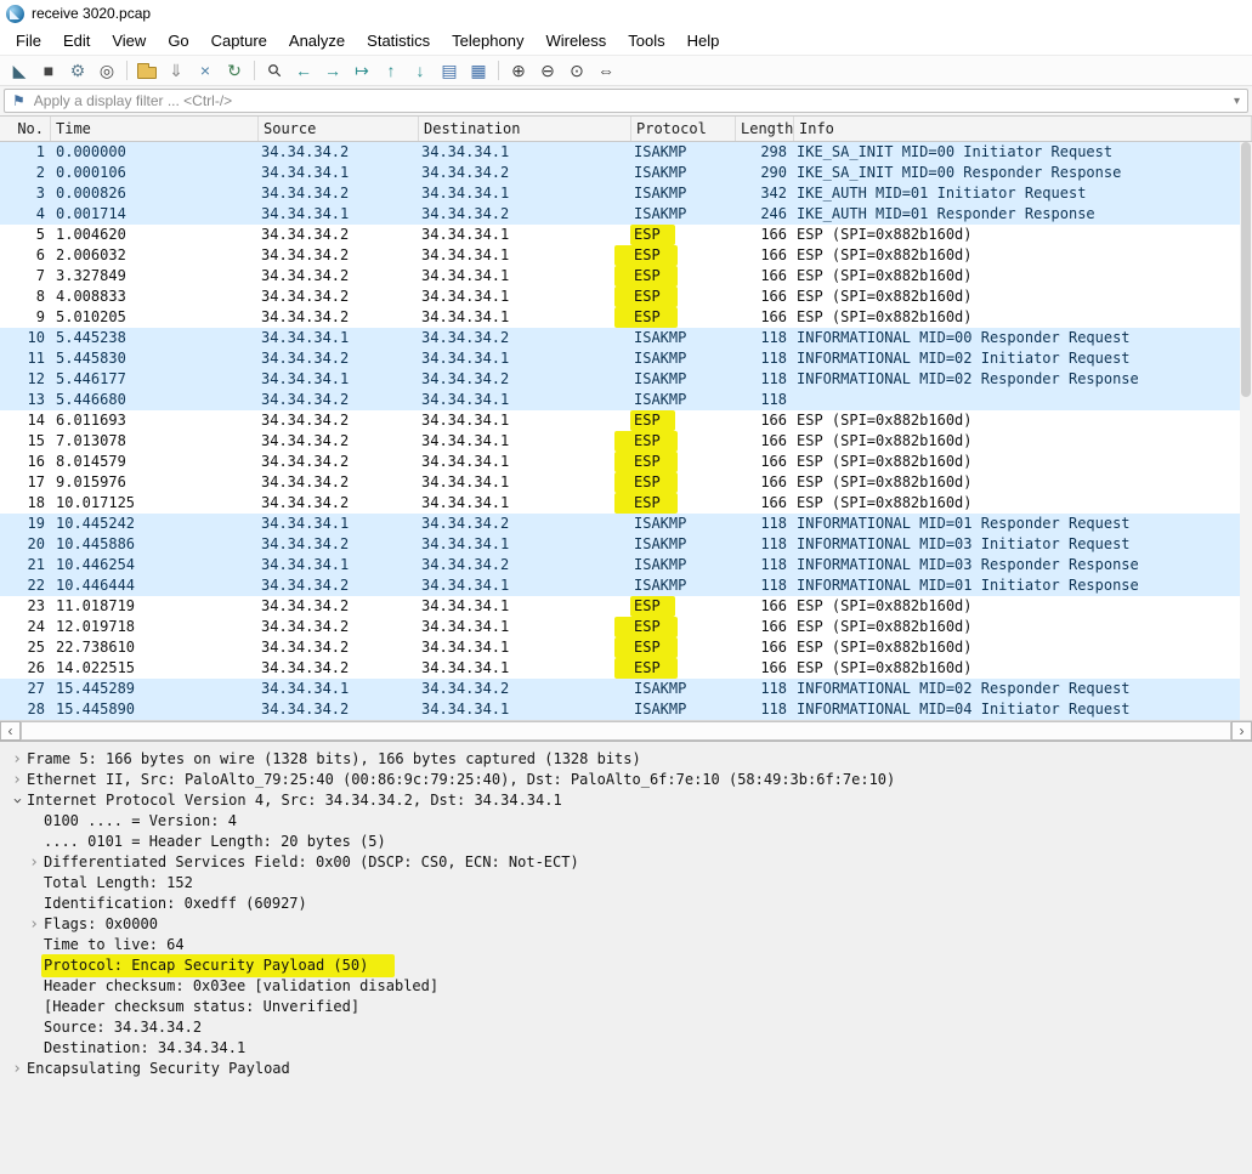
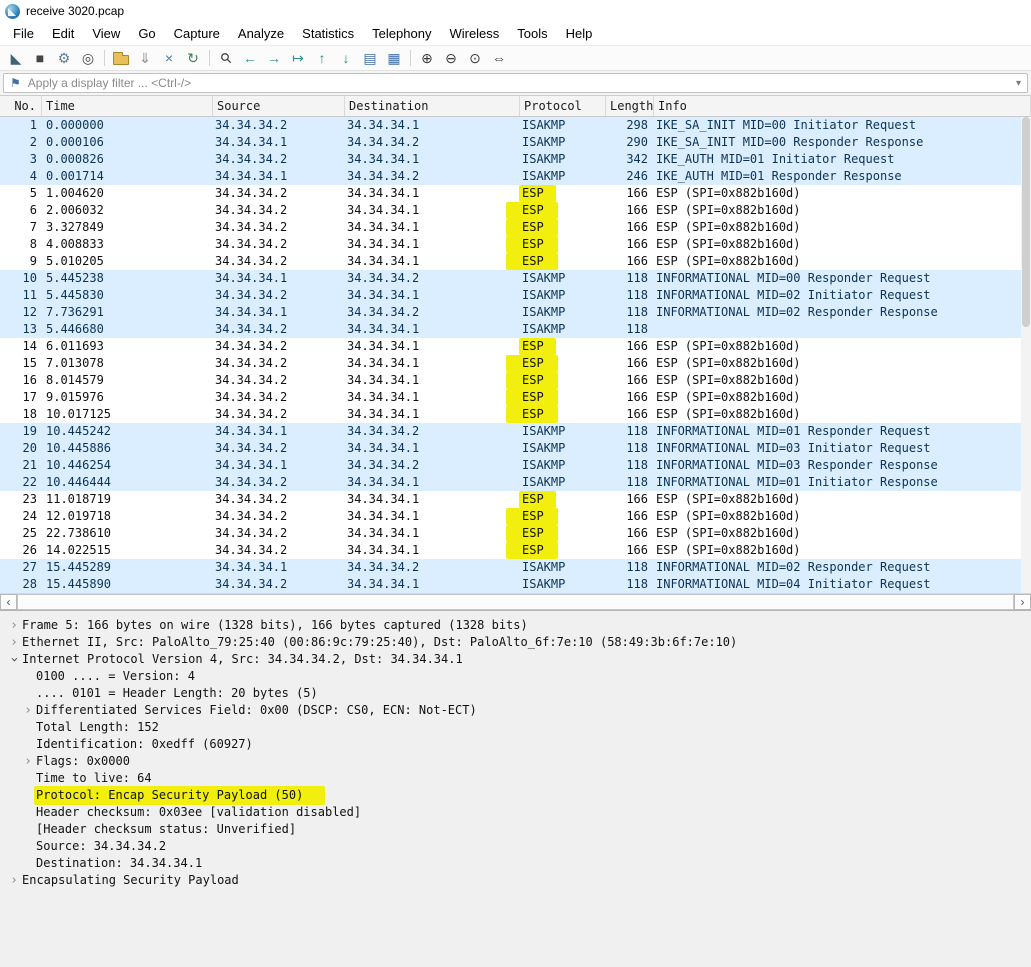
  receive 3020.pcap
  File
  Edit
  View
  Go
  Capture
  Analyze
  Statistics
  Telephony
  Wireless
  Tools
  Help
  ◣
  ■
  ⚙
  ◎
  ⇓
  ×
  ↻
  ←
  →
  ↦
  ↑
  ↓
  ▤
  ▦
  ⊕
  ⊖
  ⊙
  ⇔
  ⚑
  Apply a display filter ... <Ctrl-/>
  ▾
  No.
  Time
  Source
  Destination
  Protocol
  Length
  Info
  1
  0.000000
  34.34.34.2
  34.34.34.1
  ISAKMP
  298
  IKE_SA_INIT MID=00 Initiator Request
  2
  0.000106
  34.34.34.1
  34.34.34.2
  ISAKMP
  290
  IKE_SA_INIT MID=00 Responder Response
  3
  0.000826
  34.34.34.2
  34.34.34.1
  ISAKMP
  342
  IKE_AUTH MID=01 Initiator Request
  4
  0.001714
  34.34.34.1
  34.34.34.2
  ISAKMP
  246
  IKE_AUTH MID=01 Responder Response
  5
  1.004620
  34.34.34.2
  34.34.34.1
  ESP
  166
  ESP (SPI=0x882b160d)
  6
  2.006032
  34.34.34.2
  34.34.34.1
  ESP
  166
  ESP (SPI=0x882b160d)
  7
  3.327849
  34.34.34.2
  34.34.34.1
  ESP
  166
  ESP (SPI=0x882b160d)
  8
  4.008833
  34.34.34.2
  34.34.34.1
  ESP
  166
  ESP (SPI=0x882b160d)
  9
  5.010205
  34.34.34.2
  34.34.34.1
  ESP
  166
  ESP (SPI=0x882b160d)
  10
  5.445238
  34.34.34.1
  34.34.34.2
  ISAKMP
  118
  INFORMATIONAL MID=00 Responder Request
  11
  5.445830
  34.34.34.2
  34.34.34.1
  ISAKMP
  118
  INFORMATIONAL MID=02 Initiator Request
  12
- 5.446177
+ 7.736291
  34.34.34.1
  34.34.34.2
  ISAKMP
  118
  INFORMATIONAL MID=02 Responder Response
  13
  5.446680
  34.34.34.2
  34.34.34.1
  ISAKMP
  118
  14
  6.011693
  34.34.34.2
  34.34.34.1
  ESP
  166
  ESP (SPI=0x882b160d)
  15
  7.013078
  34.34.34.2
  34.34.34.1
  ESP
  166
  ESP (SPI=0x882b160d)
  16
  8.014579
  34.34.34.2
  34.34.34.1
  ESP
  166
  ESP (SPI=0x882b160d)
  17
  9.015976
  34.34.34.2
  34.34.34.1
  ESP
  166
  ESP (SPI=0x882b160d)
  18
  10.017125
  34.34.34.2
  34.34.34.1
  ESP
  166
  ESP (SPI=0x882b160d)
  19
  10.445242
  34.34.34.1
  34.34.34.2
  ISAKMP
  118
  INFORMATIONAL MID=01 Responder Request
  20
  10.445886
  34.34.34.2
  34.34.34.1
  ISAKMP
  118
  INFORMATIONAL MID=03 Initiator Request
  21
  10.446254
  34.34.34.1
  34.34.34.2
  ISAKMP
  118
  INFORMATIONAL MID=03 Responder Response
  22
  10.446444
  34.34.34.2
  34.34.34.1
  ISAKMP
  118
  INFORMATIONAL MID=01 Initiator Response
  23
  11.018719
  34.34.34.2
  34.34.34.1
  ESP
  166
  ESP (SPI=0x882b160d)
  24
  12.019718
  34.34.34.2
  34.34.34.1
  ESP
  166
  ESP (SPI=0x882b160d)
  25
  22.738610
  34.34.34.2
  34.34.34.1
  ESP
  166
  ESP (SPI=0x882b160d)
  26
  14.022515
  34.34.34.2
  34.34.34.1
  ESP
  166
  ESP (SPI=0x882b160d)
  27
  15.445289
  34.34.34.1
  34.34.34.2
  ISAKMP
  118
  INFORMATIONAL MID=02 Responder Request
  28
  15.445890
  34.34.34.2
  34.34.34.1
  ISAKMP
  118
  INFORMATIONAL MID=04 Initiator Request
  ‹
  ›
  ›
  Frame 5: 166 bytes on wire (1328 bits), 166 bytes captured (1328 bits)
  ›
  Ethernet II, Src: PaloAlto_79:25:40 (00:86:9c:79:25:40), Dst: PaloAlto_6f:7e:10 (58:49:3b:6f:7e:10)
  Internet Protocol Version 4, Src: 34.34.34.2, Dst: 34.34.34.1
  0100 .... = Version: 4
  .... 0101 = Header Length: 20 bytes (5)
  ›
  Differentiated Services Field: 0x00 (DSCP: CS0, ECN: Not-ECT)
  Total Length: 152
  Identification: 0xedff (60927)
  ›
  Flags: 0x0000
  Time to live: 64
  Protocol: Encap Security Payload (50)
  Header checksum: 0x03ee [validation disabled]
  [Header checksum status: Unverified]
  Source: 34.34.34.2
  Destination: 34.34.34.1
  ›
  Encapsulating Security Payload
